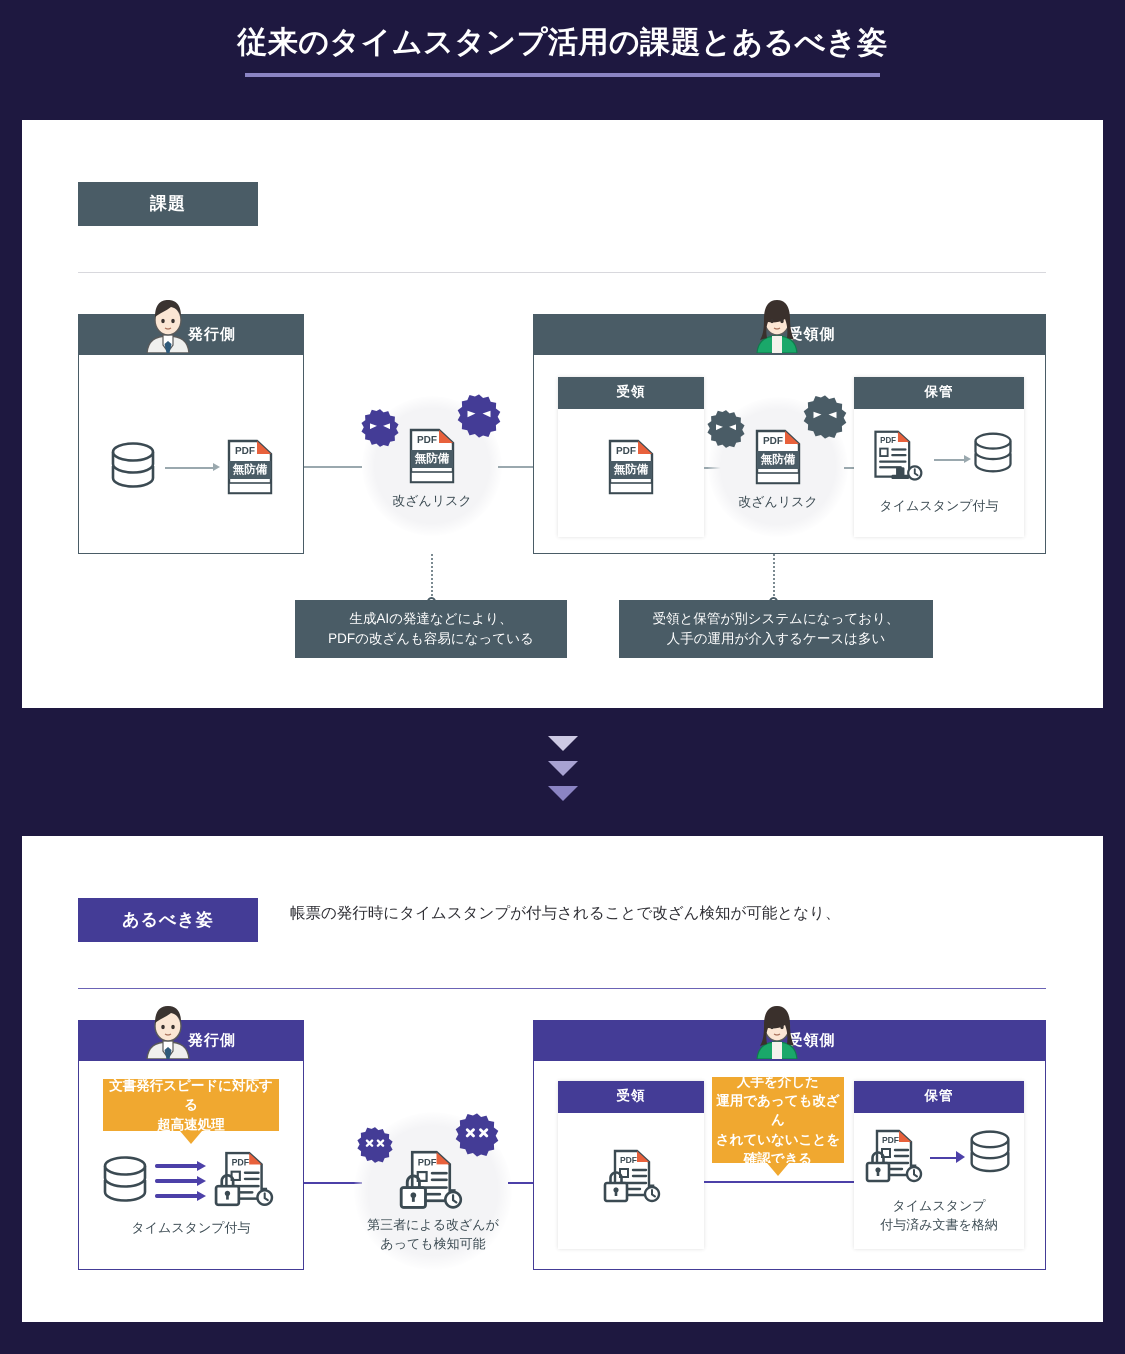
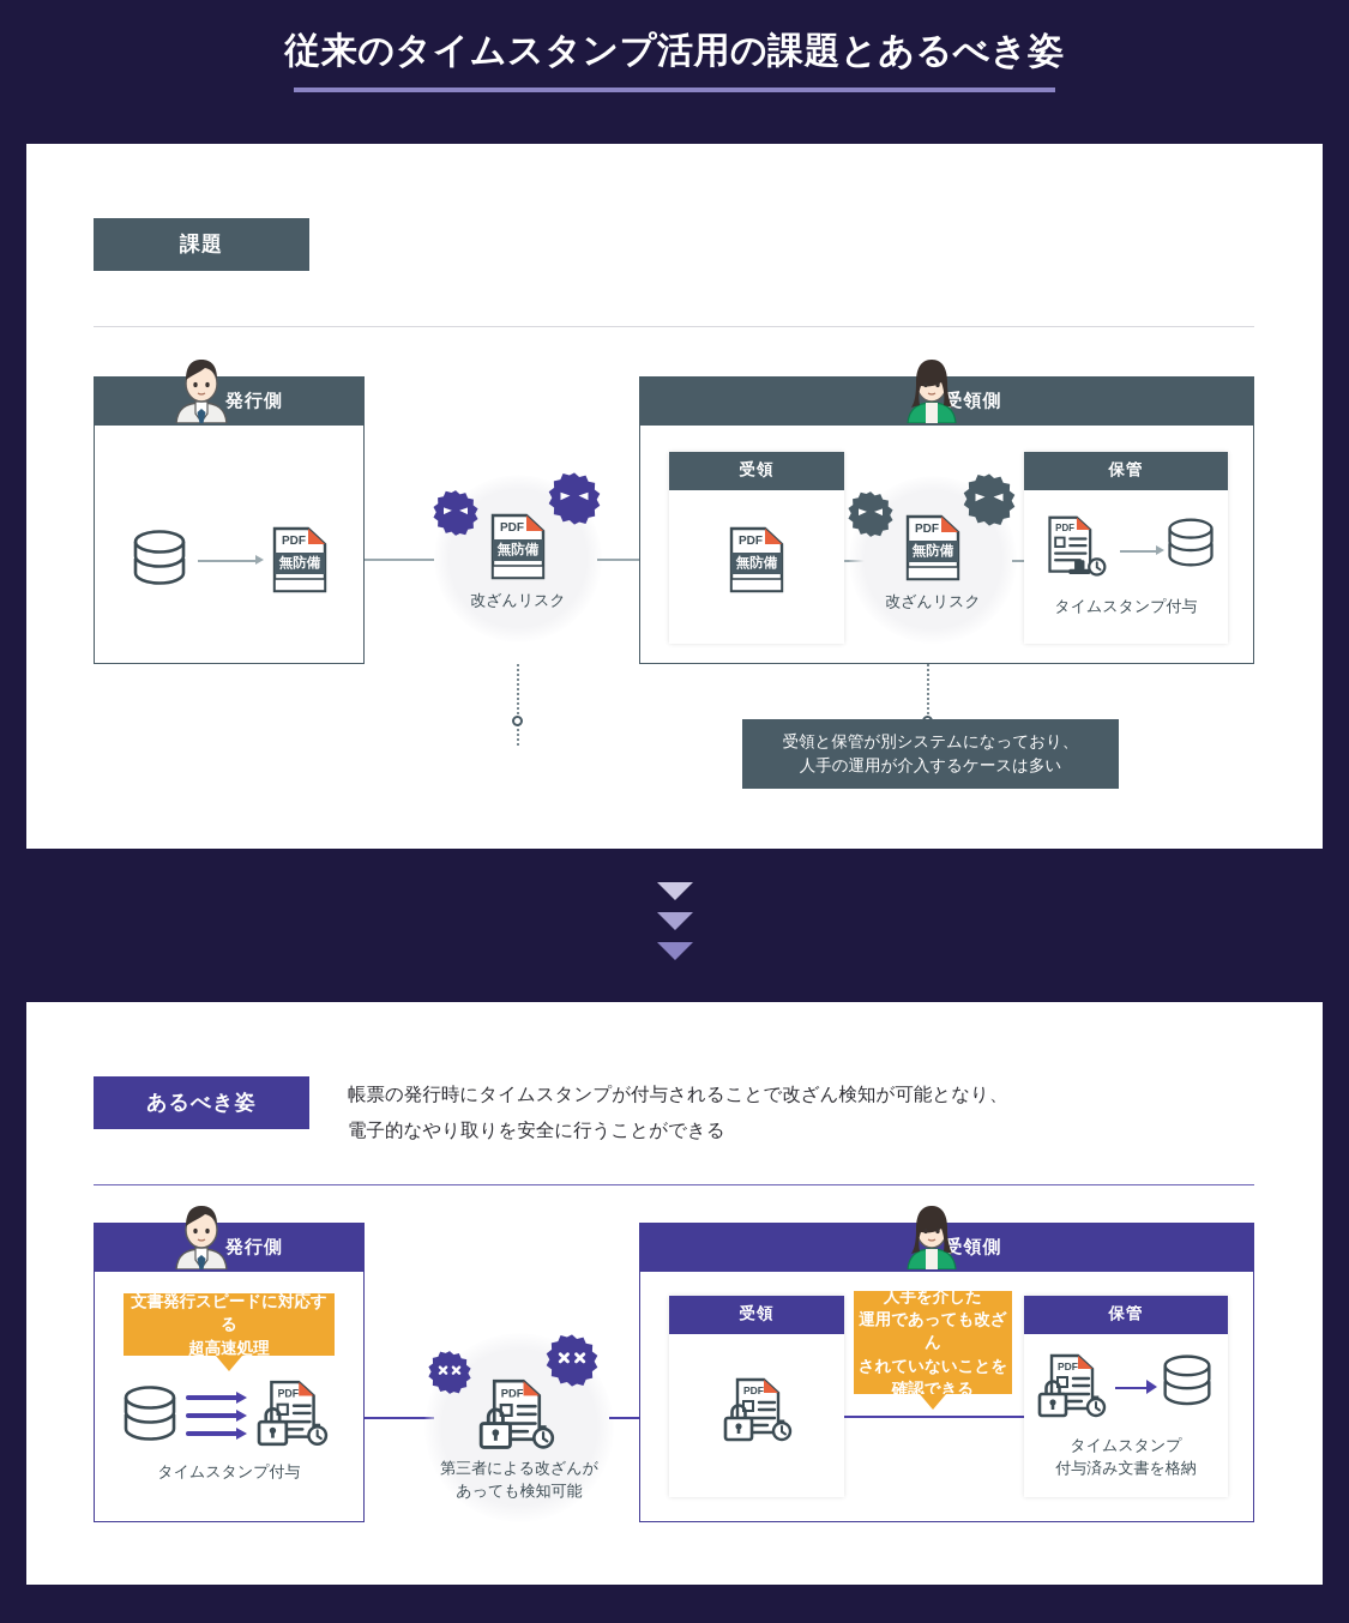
  従来のタイムスタンプ活用の課題とあるべき姿
  課題
  発行側
  無防備
  無防備
  改ざんリスク
  受領側
  受領
  無防備
  無防備
  改ざんリスク
  保管
  タイムスタンプ付与
- 生成AIの発達などにより、
- PDFの改ざんも容易になっている
  受領と保管が別システムになっており、
  人手の運用が介入するケースは多い
  あるべき姿
  帳票の発行時にタイムスタンプが付与されることで改ざん検知が可能となり、
+ 電子的なやり取りを安全に行うことができる
  発行側
  文書発行スピードに対応する
  超高速処理
  タイムスタンプ付与
  第三者による改ざんが
  あっても検知可能
  受領側
  受領
  人手を介した
  運用であっても改ざん
  されていないことを
  確認できる
  保管
  タイムスタンプ
  付与済み文書を格納
